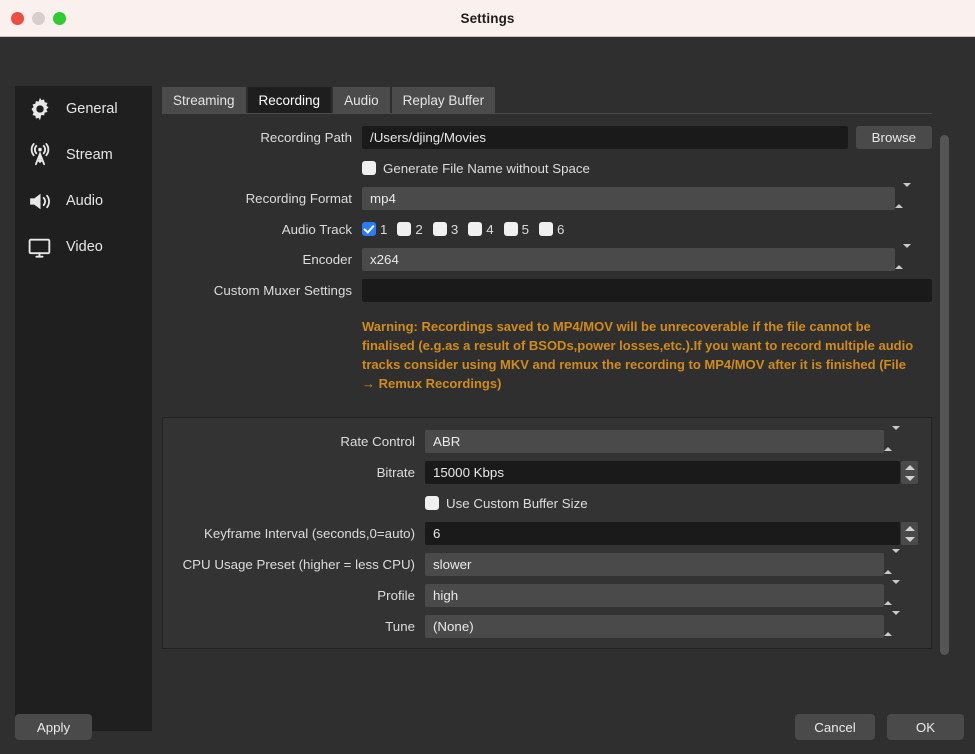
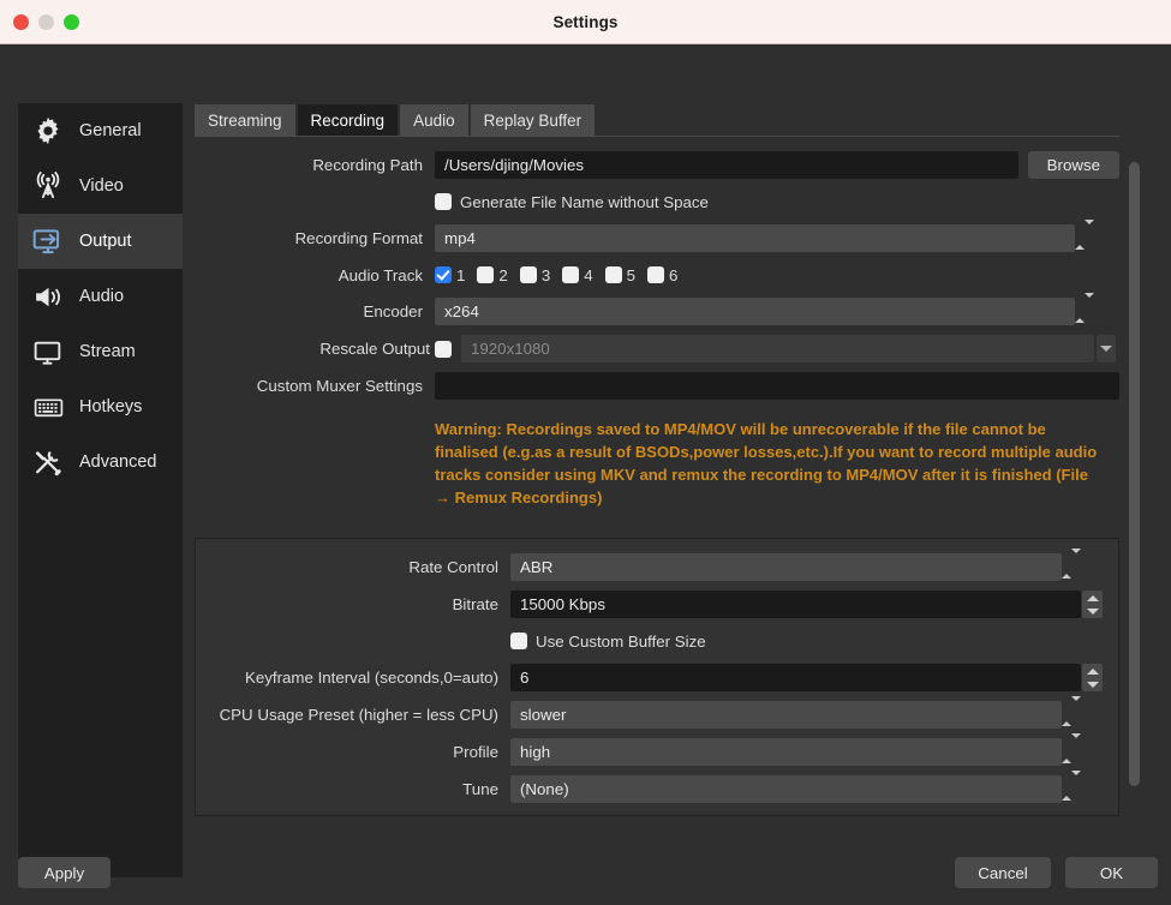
  Settings
  General
- Stream
+ Video
+ Output
  Audio
- Video
+ Stream
+ Hotkeys
+ Advanced
  Streaming
  Recording
  Audio
  Replay Buffer
  Recording Path
  /Users/djing/Movies
  Browse
  Generate File Name without Space
  Recording Format
  mp4
  Audio Track
  1
  2
  3
  4
  5
  6
  Encoder
  x264
+ Rescale Output
+ 1920x1080
  Custom Muxer Settings
  Warning: Recordings saved to MP4/MOV will be unrecoverable if the file cannot be finalised (e.g.as a result of BSODs,power losses,etc.).If you want to record multiple audio tracks consider using MKV and remux the recording to MP4/MOV after it is finished (File → Remux Recordings)
  Rate Control
  ABR
  Bitrate
  15000 Kbps
  Use Custom Buffer Size
  Keyframe Interval (seconds,0=auto)
  6
  CPU Usage Preset (higher = less CPU)
  slower
  Profile
  high
  Tune
  (None)
  Apply
  Cancel
  OK
